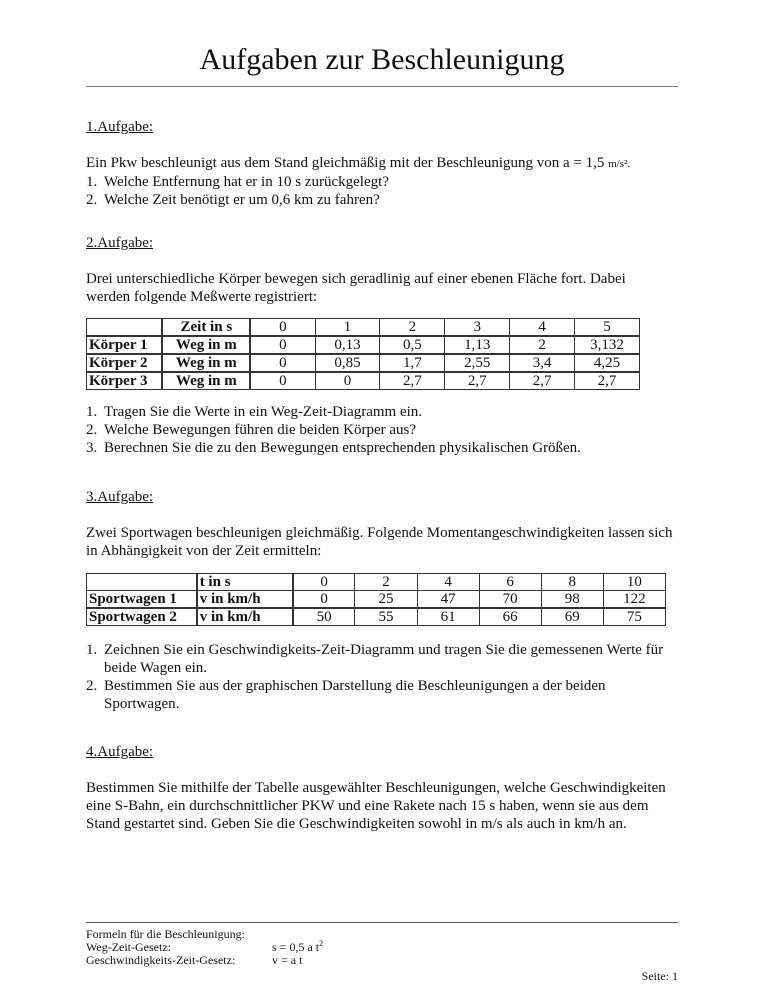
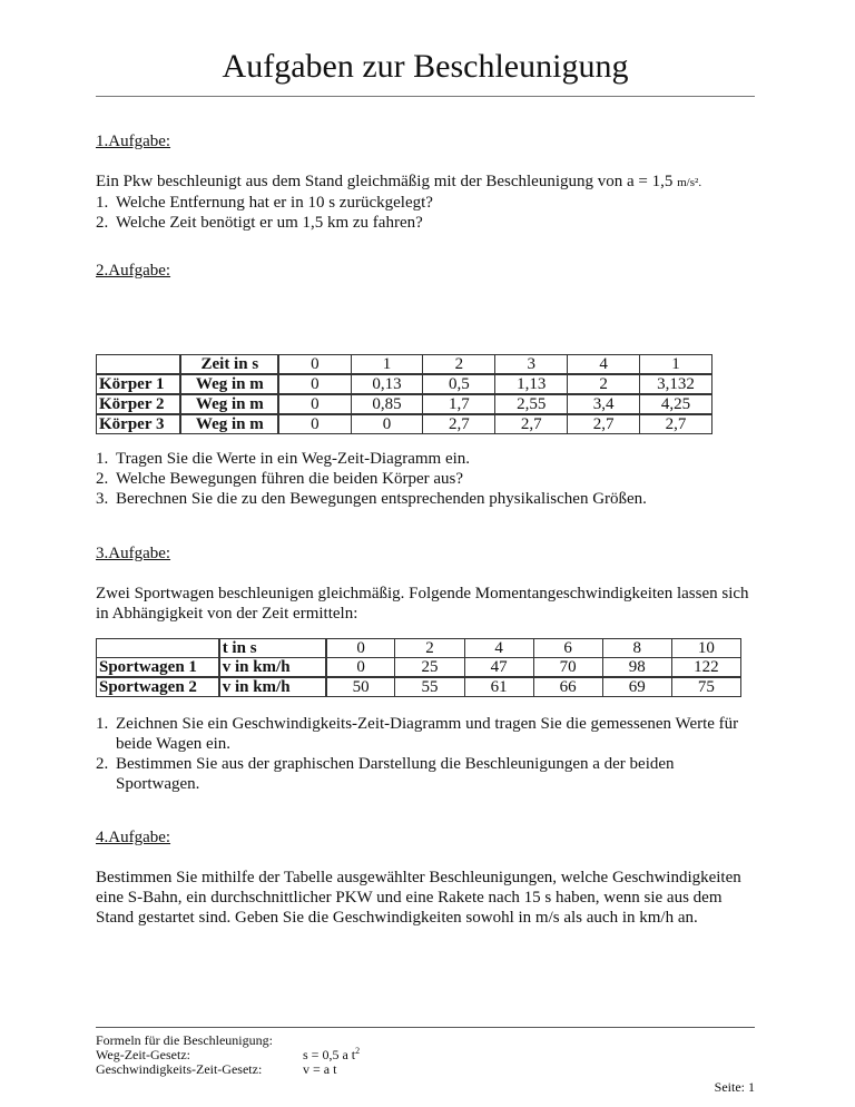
  Aufgaben zur Beschleunigung
  1.Aufgabe:
  Ein Pkw beschleunigt aus dem Stand gleichmäßig mit der Beschleunigung von a = 1,5 m/s².
  1.
  Welche Entfernung hat er in 10 s zurückgelegt?
  2.
- Welche Zeit benötigt er um 0,6 km zu fahren?
+ Welche Zeit benötigt er um 1,5 km zu fahren?
  2.Aufgabe:
- Drei unterschiedliche Körper bewegen sich geradlinig auf einer ebenen Fläche fort. Dabei werden folgende Meßwerte registriert:
- 	Zeit in s	0	1	2	3	4	5
+ 	Zeit in s	0	1	2	3	4	1
  Körper 1	Weg in m	0	0,13	0,5	1,13	2	3,132
  Körper 2	Weg in m	0	0,85	1,7	2,55	3,4	4,25
  Körper 3	Weg in m	0	0	2,7	2,7	2,7	2,7
  1.
  Tragen Sie die Werte in ein Weg-Zeit-Diagramm ein.
  2.
  Welche Bewegungen führen die beiden Körper aus?
  3.
  Berechnen Sie die zu den Bewegungen entsprechenden physikalischen Größen.
  3.Aufgabe:
  Zwei Sportwagen beschleunigen gleichmäßig. Folgende Momentangeschwindigkeiten lassen sich in Abhängigkeit von der Zeit ermitteln:
  	t in s	0	2	4	6	8	10
  Sportwagen 1	v in km/h	0	25	47	70	98	122
  Sportwagen 2	v in km/h	50	55	61	66	69	75
  1.
  Zeichnen Sie ein Geschwindigkeits-Zeit-Diagramm und tragen Sie die gemessenen Werte für beide Wagen ein.
  2.
  Bestimmen Sie aus der graphischen Darstellung die Beschleunigungen a der beiden Sportwagen.
  4.Aufgabe:
  Bestimmen Sie mithilfe der Tabelle ausgewählter Beschleunigungen, welche Geschwindigkeiten eine S-Bahn, ein durchschnittlicher PKW und eine Rakete nach 15 s haben, wenn sie aus dem Stand gestartet sind. Geben Sie die Geschwindigkeiten sowohl in m/s als auch in km/h an.
  Formeln für die Beschleunigung:
  Weg-Zeit-Gesetz:
  s = 0,5 a t2
  Geschwindigkeits-Zeit-Gesetz:
  v = a t
  Seite: 1
